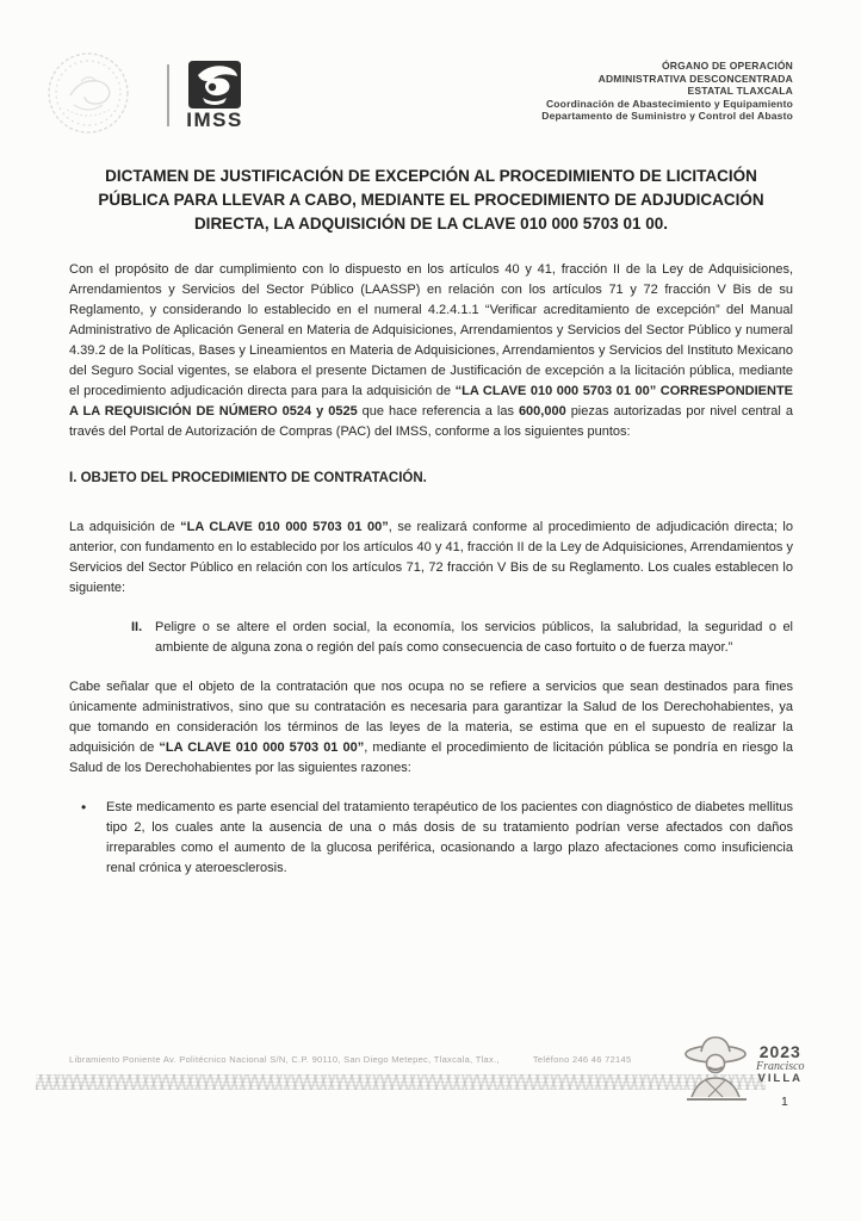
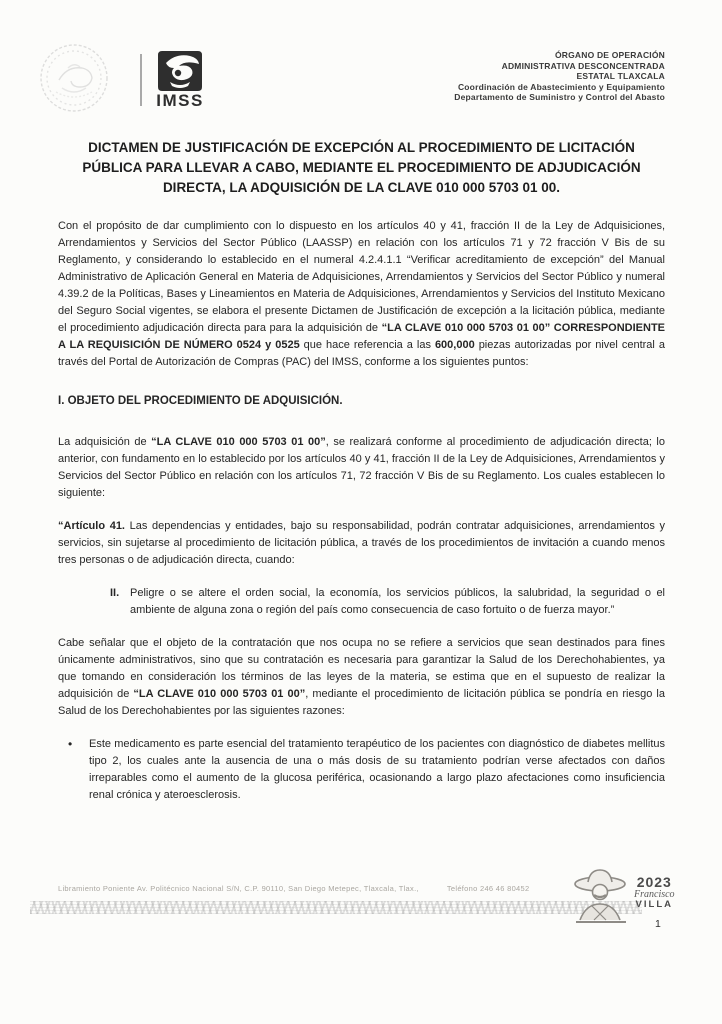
  IMSS
  ÓRGANO DE OPERACIÓN
  ADMINISTRATIVA DESCONCENTRADA
  ESTATAL TLAXCALA
  Coordinación de Abastecimiento y Equipamiento
  Departamento de Suministro y Control del Abasto
  DICTAMEN DE JUSTIFICACIÓN DE EXCEPCIÓN AL PROCEDIMIENTO DE LICITACIÓN PÚBLICA PARA LLEVAR A CABO, MEDIANTE EL PROCEDIMIENTO DE ADJUDICACIÓN DIRECTA, LA ADQUISICIÓN DE LA CLAVE 010 000 5703 01 00.
  Con el propósito de dar cumplimiento con lo dispuesto en los artículos 40 y 41, fracción II de la Ley de Adquisiciones, Arrendamientos y Servicios del Sector Público (LAASSP) en relación con los artículos 71 y 72 fracción V Bis de su Reglamento, y considerando lo establecido en el numeral 4.2.4.1.1 “Verificar acreditamiento de excepción” del Manual Administrativo de Aplicación General en Materia de Adquisiciones, Arrendamientos y Servicios del Sector Público y numeral 4.39.2 de la Políticas, Bases y Lineamientos en Materia de Adquisiciones, Arrendamientos y Servicios del Instituto Mexicano del Seguro Social vigentes, se elabora el presente Dictamen de Justificación de excepción a la licitación pública, mediante el procedimiento adjudicación directa para para la adquisición de “LA CLAVE 010 000 5703 01 00” CORRESPONDIENTE A LA REQUISICIÓN DE NÚMERO 0524 y 0525 que hace referencia a las 600,000 piezas autorizadas por nivel central a través del Portal de Autorización de Compras (PAC) del IMSS, conforme a los siguientes puntos:
- I. OBJETO DEL PROCEDIMIENTO DE CONTRATACIÓN.
+ I. OBJETO DEL PROCEDIMIENTO DE ADQUISICIÓN.
  La adquisición de “LA CLAVE 010 000 5703 01 00”, se realizará conforme al procedimiento de adjudicación directa; lo anterior, con fundamento en lo establecido por los artículos 40 y 41, fracción II de la Ley de Adquisiciones, Arrendamientos y Servicios del Sector Público en relación con los artículos 71, 72 fracción V Bis de su Reglamento. Los cuales establecen lo siguiente:
+ “Artículo 41. Las dependencias y entidades, bajo su responsabilidad, podrán contratar adquisiciones, arrendamientos y servicios, sin sujetarse al procedimiento de licitación pública, a través de los procedimientos de invitación a cuando menos tres personas o de adjudicación directa, cuando:
  II.
  Peligre o se altere el orden social, la economía, los servicios públicos, la salubridad, la seguridad o el ambiente de alguna zona o región del país como consecuencia de caso fortuito o de fuerza mayor.”
  Cabe señalar que el objeto de la contratación que nos ocupa no se refiere a servicios que sean destinados para fines únicamente administrativos, sino que su contratación es necesaria para garantizar la Salud de los Derechohabientes, ya que tomando en consideración los términos de las leyes de la materia, se estima que en el supuesto de realizar la adquisición de “LA CLAVE 010 000 5703 01 00”, mediante el procedimiento de licitación pública se pondría en riesgo la Salud de los Derechohabientes por las siguientes razones:
  Este medicamento es parte esencial del tratamiento terapéutico de los pacientes con diagnóstico de diabetes mellitus tipo 2, los cuales ante la ausencia de una o más dosis de su tratamiento podrían verse afectados con daños irreparables como el aumento de la glucosa periférica, ocasionando a largo plazo afectaciones como insuficiencia renal crónica y ateroesclerosis.
- Libramiento Poniente Av. Politécnico Nacional S/N, C.P. 90110, San Diego Metepec, Tlaxcala, Tlax., Teléfono 246 46 72145
+ Libramiento Poniente Av. Politécnico Nacional S/N, C.P. 90110, San Diego Metepec, Tlaxcala, Tlax., Teléfono 246 46 80452
  2023
  Francisco
  VILLA
  1
